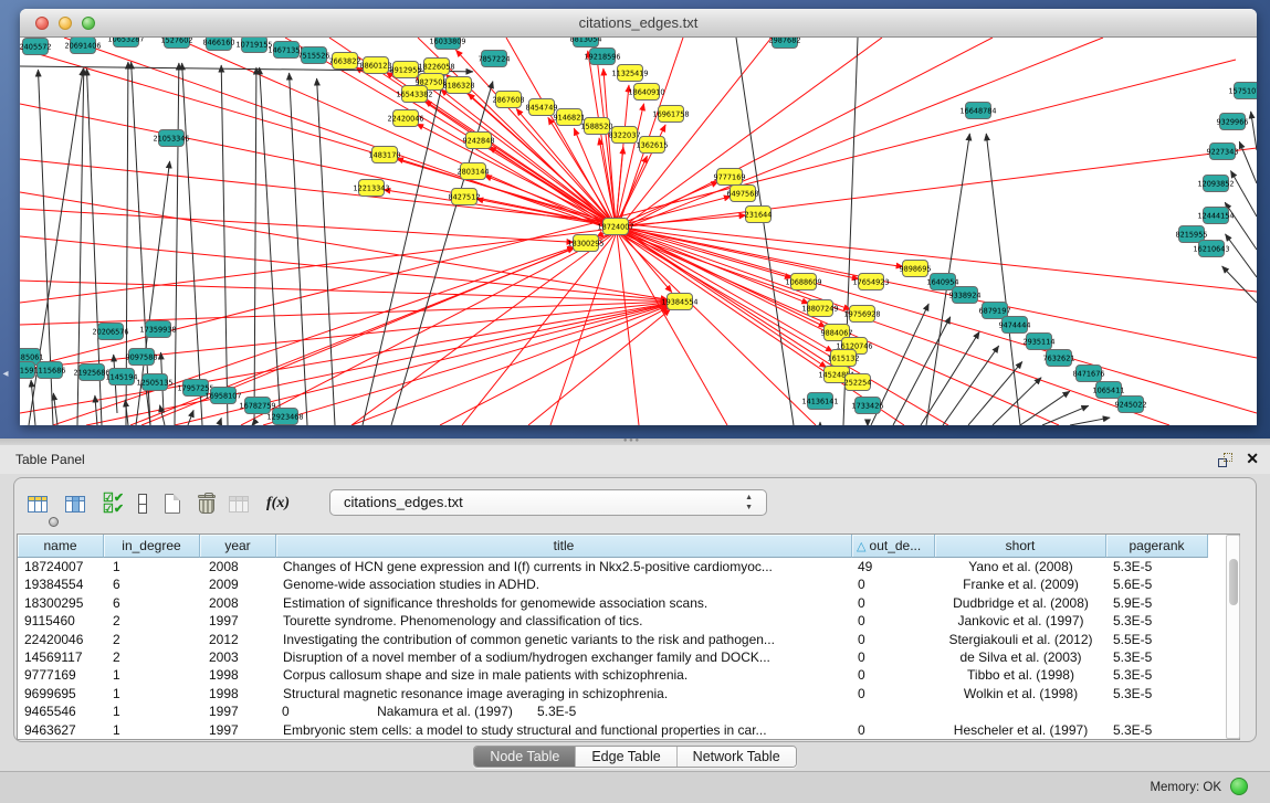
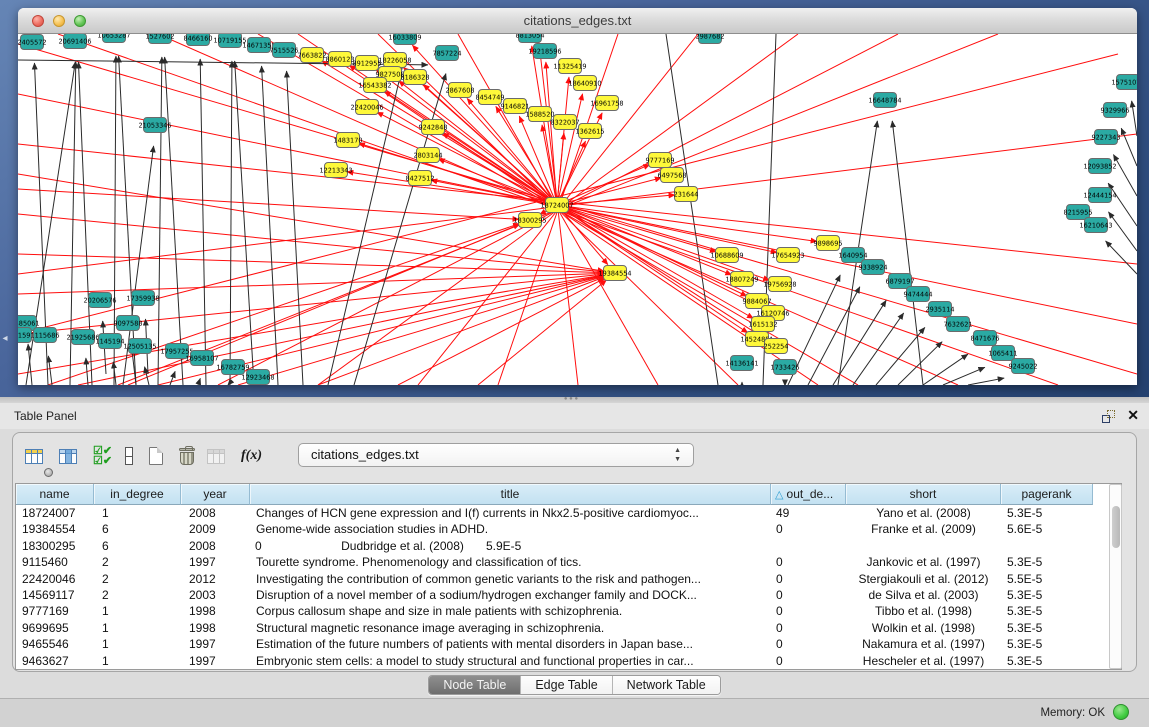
  citations_edges.txt
  2405572
  20691406
  1527602
  8466160
  10719155
  1467135
  7515526
  7663822
  16033809
  7857224
  2987682
  19218596
  8860123
  8912955
  18226058
  9827508
  16543382
  8186328
  2867608
  8454749
  9146821
  1588520
  8322037
  1362615
  16961758
  18640910
  11325419
  22420046
  9242848
  2803144
  1483170
  12213343
  8427512
  18300295
  18724007
  9777169
  6497568
  231644
  19384554
  10688609
  17654923
  18807249
  19756928
  9884067
  16120746
  1615132
  145248
  252254
  9898695
  1640954
  9338924
  6879197
  9474444
  2935114
  7632621
  8471676
  1065411
  9245022
  16648784
  157510
  9329966
  9227343
  12093852
  12444154
  8215955
  16210643
  20206576
  17359938
  85061
  1115686
  21925686
  1145194
  9097588
  12505135
  1795725
  16958107
  16782759
  12923468
  21053346
  14136141
  1733426
  ◂
  Table Panel
  ✕
  ☑✔
  ☑✔
  f(x)
  citations_edges.txt
  name
  in_degree
  year
  title
  △ out_de...
  short
  pagerank
  18724007
  1
  2008
  Changes of HCN gene expression and I(f) currents in Nkx2.5-positive cardiomyoc...
  49
  Yano et al. (2008)
  5.3E-5
  19384554
  6
  2009
  Genome-wide association studies in ADHD.
  0
  Franke et al. (2009)
  5.6E-5
  18300295
  6
  2008
- Estimation of significance thresholds for genomewide association scans.
  0
  Dudbridge et al. (2008)
  5.9E-5
  9115460
  2
  1997
  Tourette syndrome. Phenomenology and classification of tics.
  0
  Jankovic et al. (1997)
  5.3E-5
  22420046
  2
  2012
  Investigating the contribution of common genetic variants to the risk and pathogen...
  0
  Stergiakouli et al. (2012)
  5.5E-5
  14569117
  2
  2003
  Disruption of a novel member of a sodium/hydrogen exchanger family and DOCK...
  0
  de Silva et al. (2003)
  5.3E-5
  9777169
  1
  1998
  Corpus callosum shape and size in male patients with schizophrenia.
  0
  Tibbo et al. (1998)
  5.3E-5
  9699695
  1
  1998
  Structural magnetic resonance image averaging in schizophrenia.
  0
  Wolkin et al. (1998)
  5.3E-5
  9465546
  1
  1997
+ Estimation of the future numbers of patients with mental disorders in Japan base...
  0
  Nakamura et al. (1997)
  5.3E-5
  9463627
  1
  1997
  Embryonic stem cells: a model to study structural and functional properties in car...
  0
  Hescheler et al. (1997)
  5.3E-5
  Node Table
  Edge Table
  Network Table
  Memory: OK
